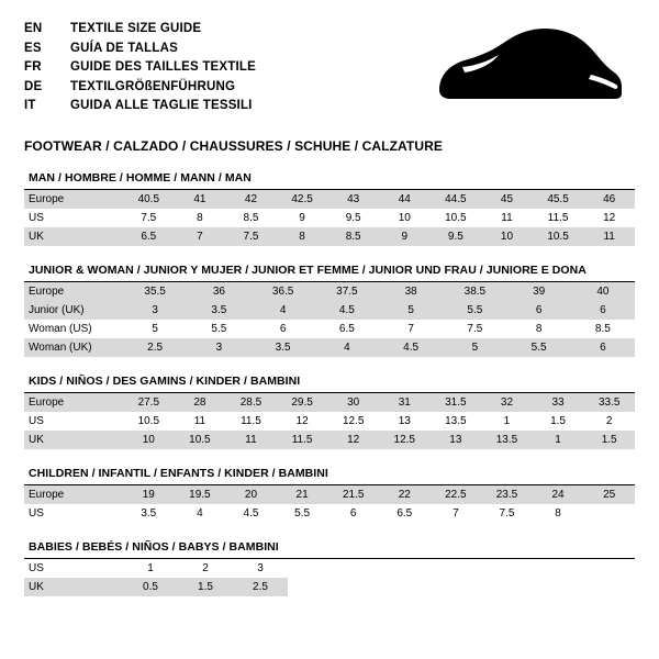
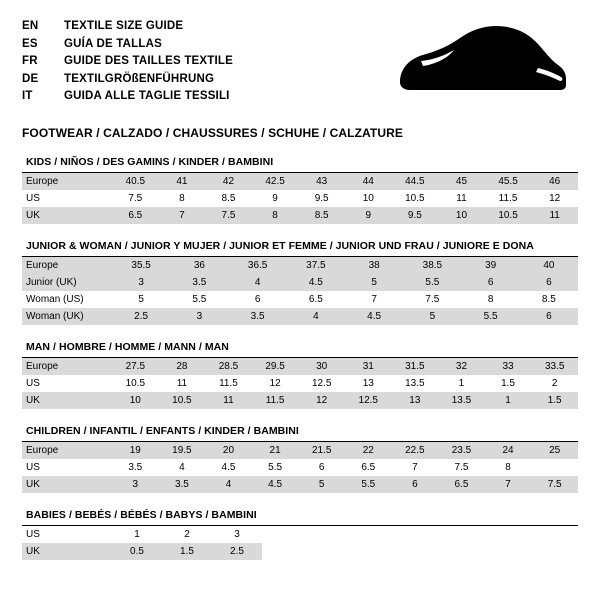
  EN	TEXTILE SIZE GUIDE
  ES	GUÍA DE TALLAS
  FR	GUIDE DES TAILLES TEXTILE
  DE	TEXTILGRÖßENFÜHRUNG
  IT	GUIDA ALLE TAGLIE TESSILI
  FOOTWEAR / CALZADO / CHAUSSURES / SCHUHE / CALZATURE
- MAN / HOMBRE / HOMME / MANN / MAN
+ KIDS / NIÑOS / DES GAMINS / KINDER / BAMBINI
  Europe	40.5	41	42	42.5	43	44	44.5	45	45.5	46
  US	7.5	8	8.5	9	9.5	10	10.5	11	11.5	12
  UK	6.5	7	7.5	8	8.5	9	9.5	10	10.5	11
  JUNIOR & WOMAN / JUNIOR Y MUJER / JUNIOR ET FEMME / JUNIOR UND FRAU / JUNIORE E DONA
  Europe	35.5	36	36.5	37.5	38	38.5	39	40
  Junior (UK)	3	3.5	4	4.5	5	5.5	6	6
  Woman (US)	5	5.5	6	6.5	7	7.5	8	8.5
  Woman (UK)	2.5	3	3.5	4	4.5	5	5.5	6
- KIDS / NIÑOS / DES GAMINS / KINDER / BAMBINI
+ MAN / HOMBRE / HOMME / MANN / MAN
  Europe	27.5	28	28.5	29.5	30	31	31.5	32	33	33.5
  US	10.5	11	11.5	12	12.5	13	13.5	1	1.5	2
  UK	10	10.5	11	11.5	12	12.5	13	13.5	1	1.5
  CHILDREN / INFANTIL / ENFANTS / KINDER / BAMBINI
  Europe	19	19.5	20	21	21.5	22	22.5	23.5	24	25
  US	3.5	4	4.5	5.5	6	6.5	7	7.5	8
+ UK	3	3.5	4	4.5	5	5.5	6	6.5	7	7.5
- BABIES / BEBÉS / NIÑOS / BABYS / BAMBINI
+ BABIES / BEBÉS / BÉBÉS / BABYS / BAMBINI
  US	1	2	3
  UK	0.5	1.5	2.5
